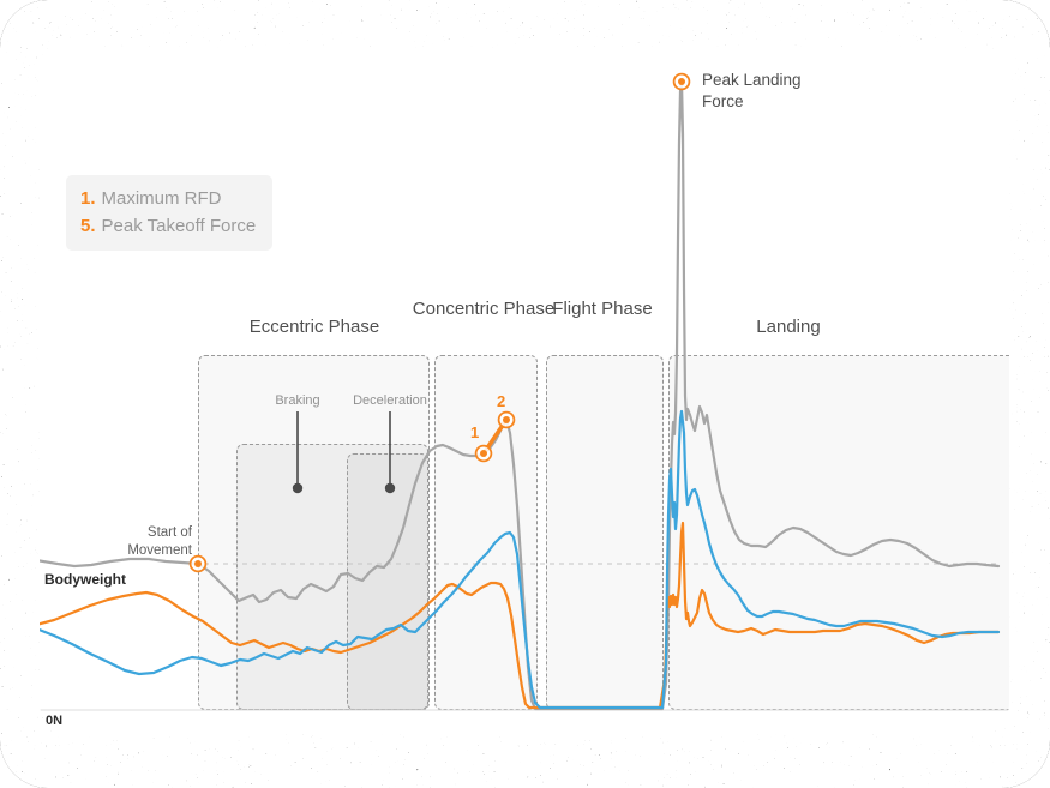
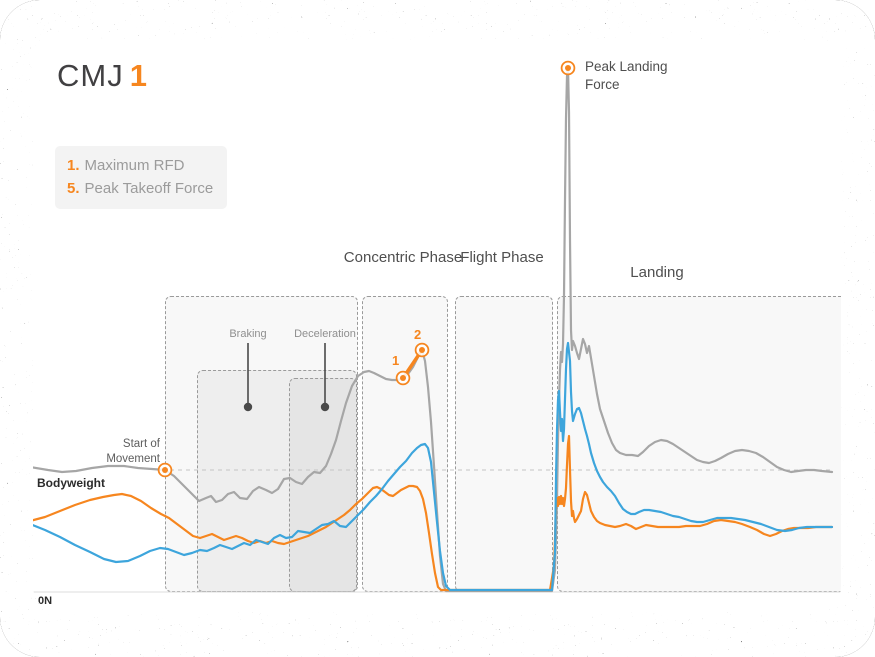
+ CMJ 1
  1. Maximum RFD
  5. Peak Takeoff Force
- Eccentric Phase
  Concentric Phase
  Flight Phase
  Landing
  Braking
  Deceleration
  Start of
  Movement
  Bodyweight
  0N
  Peak Landing
  Force
  1
  2
